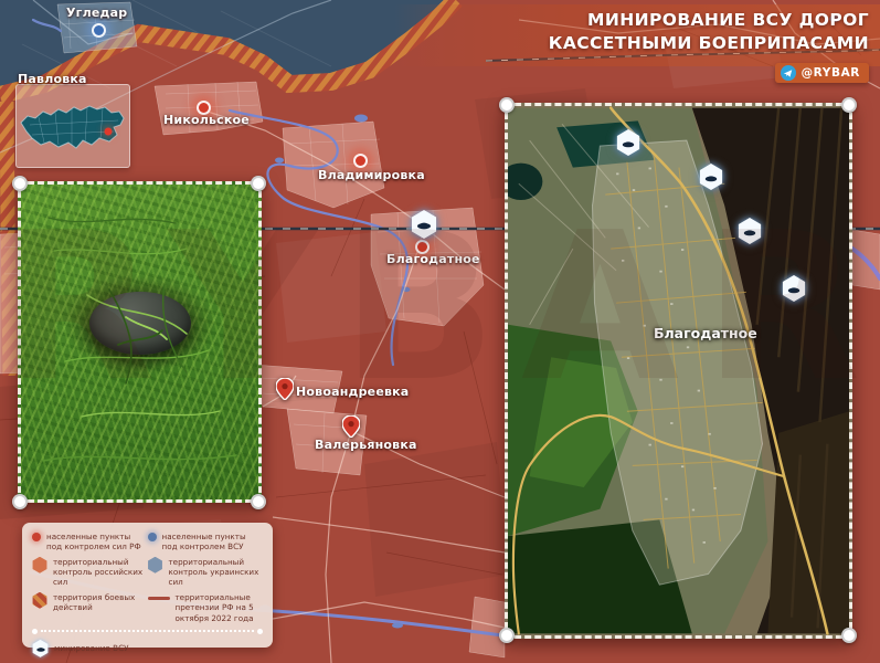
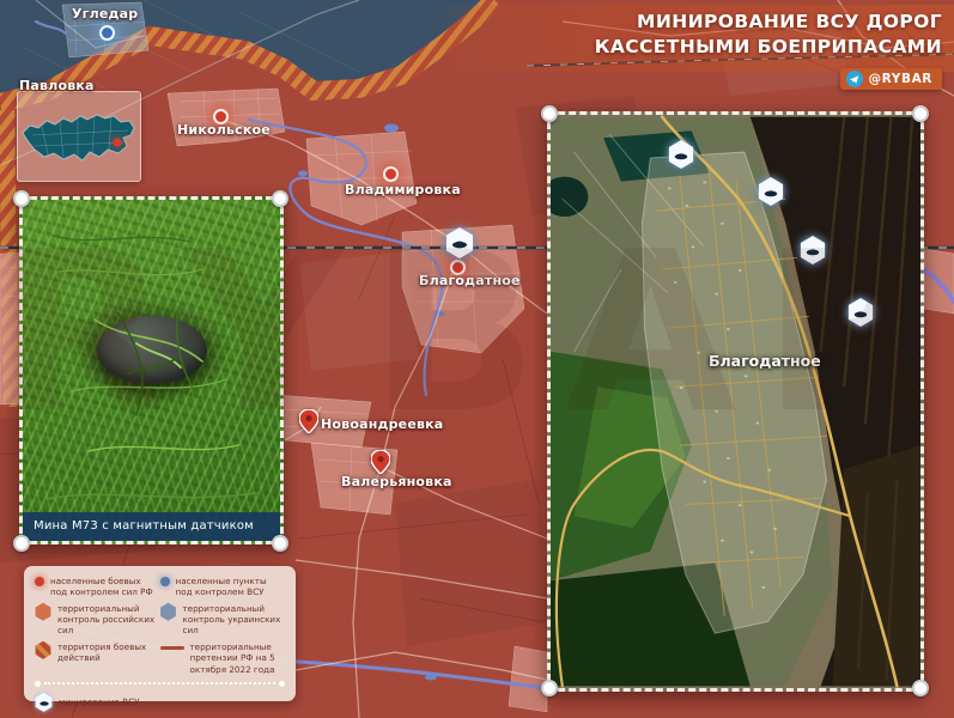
  RYBAR
  Угледар
  Павловка
  Никольское
  Владимировка
  Благодатное
  Новоандреевка
  Валерьяновка
+ Мина М73 с магнитным датчиком
  Благодатное
  МИНИРОВАНИЕ ВСУ ДОРОГ
  КАССЕТНЫМИ БОЕПРИПАСАМИ
  @RYBAR
- населенные пункты под контролем сил РФ
+ населенные боевых под контролем сил РФ
  населенные пункты под контролем ВСУ
  территориальный контроль российских сил
  территориальный контроль украинских сил
  территория боевых действий
  территориальные претензии РФ на 5 октября 2022 года
  минирование ВСУ
